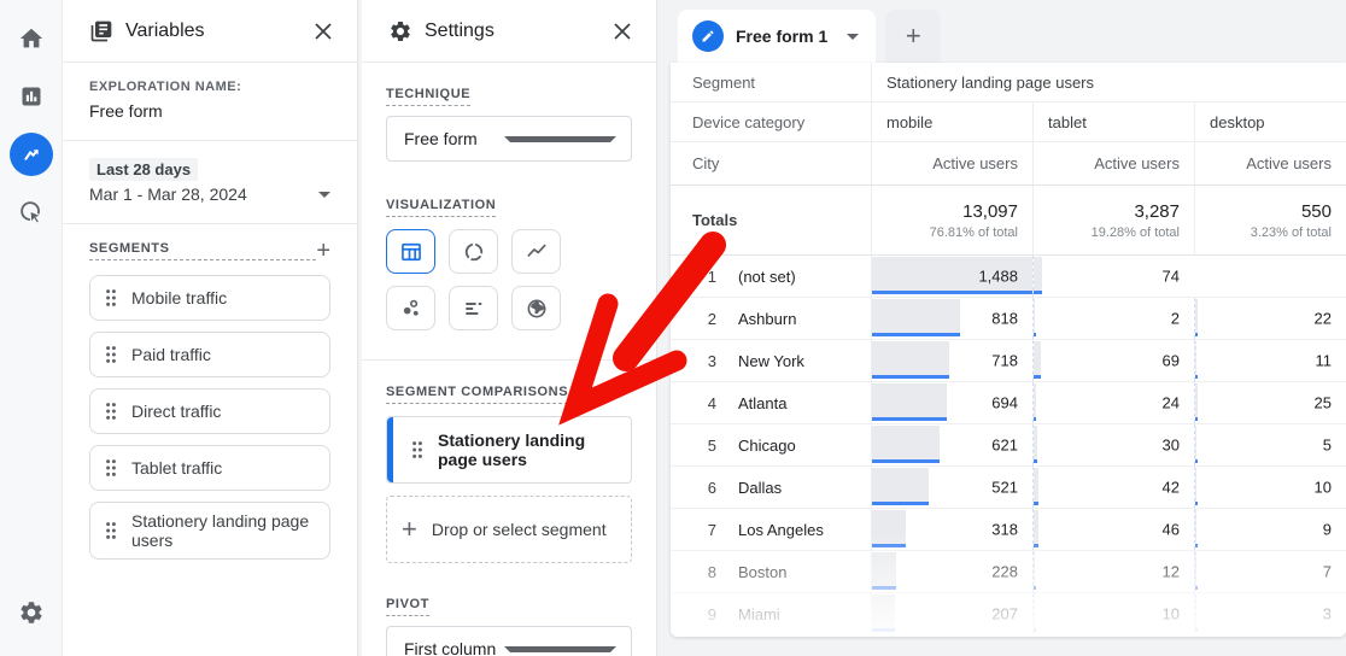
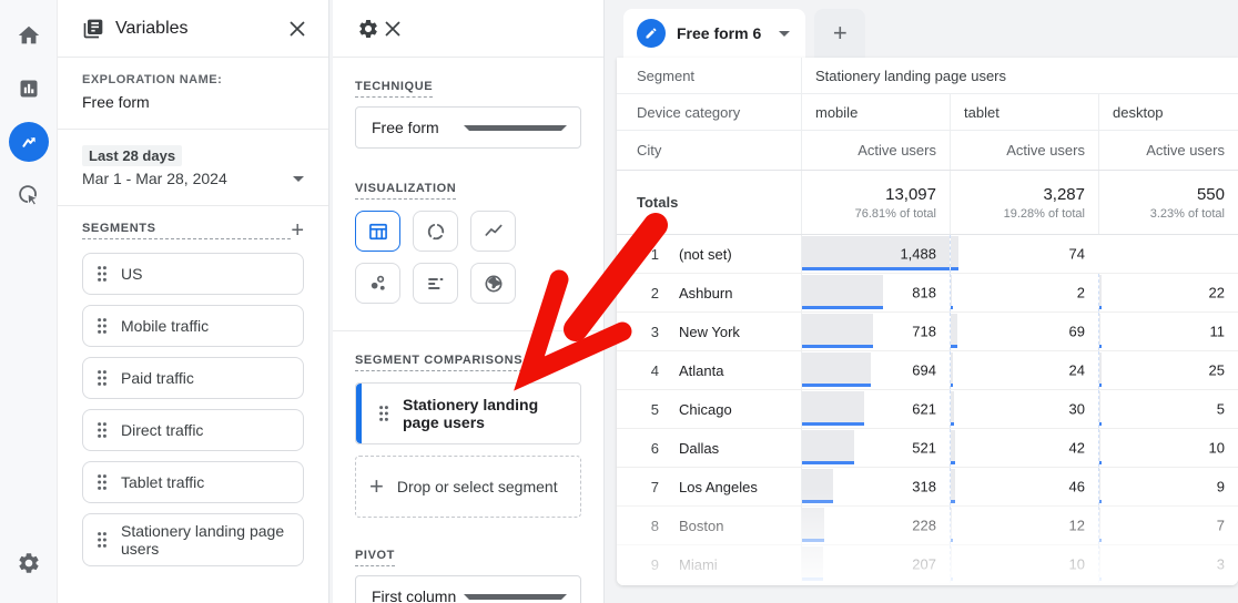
  Variables
  EXPLORATION NAME:
  Free form
  Last 28 days
  Mar 1 - Mar 28, 2024
  SEGMENTS
  +
+ US
  Mobile traffic
  Paid traffic
  Direct traffic
  Tablet traffic
  Stationery landing page users
- Settings
  TECHNIQUE
  Free form
  VISUALIZATION
  SEGMENT COMPARISONS
  Stationery landing page users
  +
  Drop or select segment
  PIVOT
  First column
- Free form 1
+ Free form 6
  +
  Segment
  Stationery landing page users
  Device category
  mobile
  tablet
  desktop
  City
  Active users
  Active users
  Active users
  Totals
  13,097
  76.81% of total
  3,287
  19.28% of total
  550
  3.23% of total
  1
  (not set)
  1,488
  74
  2
  Ashburn
  818
  2
  22
  3
  New York
  718
  69
  11
  4
  Atlanta
  694
  24
  25
  5
  Chicago
  621
  30
  5
  6
  Dallas
  521
  42
  10
  7
  Los Angeles
  318
  46
  9
